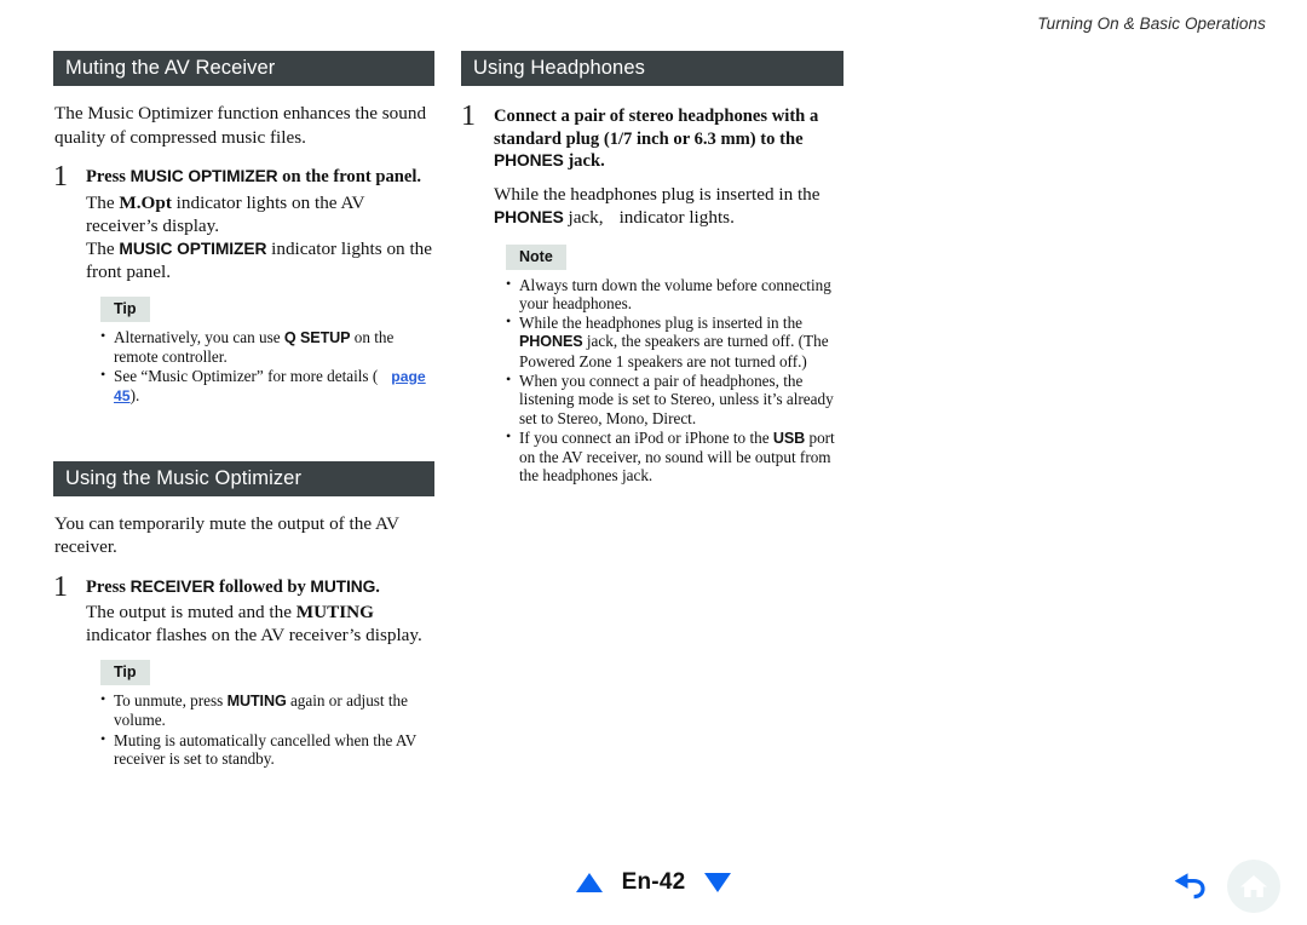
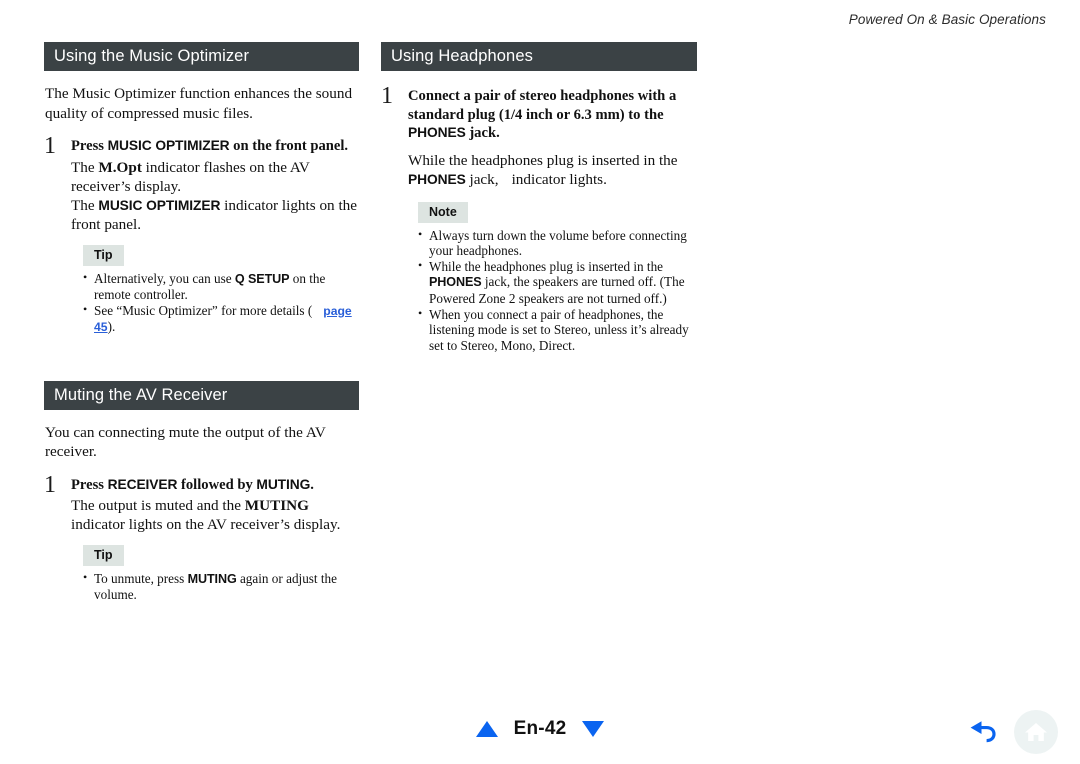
- Turning On & Basic Operations
+ Powered On & Basic Operations
- Muting the AV Receiver
+ Using the Music Optimizer
  The Music Optimizer function enhances the sound quality of compressed music files.
  1
  Press MUSIC OPTIMIZER on the front panel.
- The M.Opt indicator lights on the AV receiver’s display.
+ The M.Opt indicator flashes on the AV receiver’s display.
  The MUSIC OPTIMIZER indicator lights on the front panel.
  Tip
  Alternatively, you can use Q SETUP on the remote controller.
  See “Music Optimizer” for more details ( page 45).
- Using the Music Optimizer
+ Muting the AV Receiver
- You can temporarily mute the output of the AV receiver.
+ You can connecting mute the output of the AV receiver.
  1
  Press RECEIVER followed by MUTING.
- The output is muted and the MUTING indicator flashes on the AV receiver’s display.
+ The output is muted and the MUTING indicator lights on the AV receiver’s display.
  Tip
  To unmute, press MUTING again or adjust the volume.
- Muting is automatically cancelled when the AV receiver is set to standby.
  Using Headphones
  1
- Connect a pair of stereo headphones with a standard plug (1/7 inch or 6.3 mm) to the PHONES jack.
+ Connect a pair of stereo headphones with a standard plug (1/4 inch or 6.3 mm) to the PHONES jack.
  While the headphones plug is inserted in the PHONES jack, indicator lights.
  Note
  Always turn down the volume before connecting your headphones.
- While the headphones plug is inserted in the PHONES jack, the speakers are turned off. (The Powered Zone 1 speakers are not turned off.)
+ While the headphones plug is inserted in the PHONES jack, the speakers are turned off. (The Powered Zone 2 speakers are not turned off.)
  When you connect a pair of headphones, the listening mode is set to Stereo, unless it’s already set to Stereo, Mono, Direct.
- If you connect an iPod or iPhone to the USB port on the AV receiver, no sound will be output from the headphones jack.
  En-42
